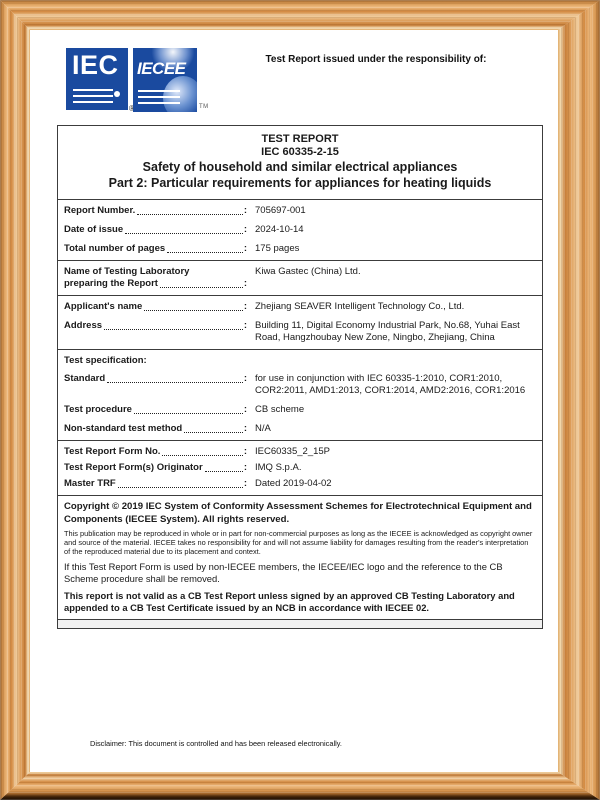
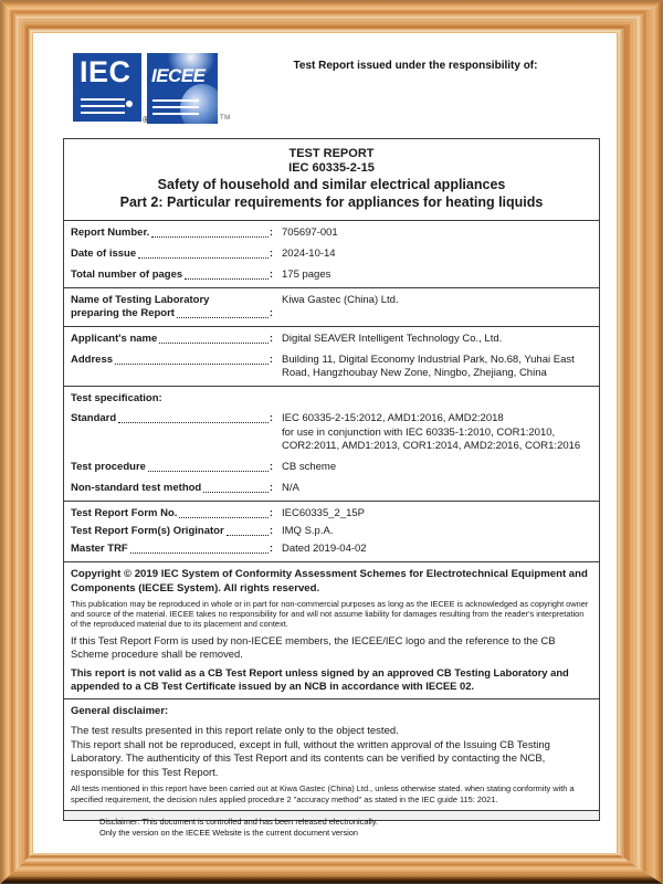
  IEC
  ®
  IECEE
  Test Report issued under the responsibility of:
  TEST REPORT
  IEC 60335-2-15
  Safety of household and similar electrical appliances
  Part 2: Particular requirements for appliances for heating liquids
  Report Number.
  :
  705697-001
  Date of issue
  :
  2024-10-14
  Total number of pages
  :
  175 pages
  Name of Testing Laboratory
  preparing the Report
  :
  Kiwa Gastec (China) Ltd.
  Applicant's name
  :
- Zhejiang SEAVER Intelligent Technology Co., Ltd.
+ Digital SEAVER Intelligent Technology Co., Ltd.
  Address
  :
  Building 11, Digital Economy Industrial Park, No.68, Yuhai East Road, Hangzhoubay New Zone, Ningbo, Zhejiang, China
  Test specification:
  Standard
  :
+ IEC 60335-2-15:2012, AMD1:2016, AMD2:2018
  for use in conjunction with IEC 60335-1:2010, COR1:2010, COR2:2011, AMD1:2013, COR1:2014, AMD2:2016, COR1:2016
  Test procedure
  :
  CB scheme
  Non-standard test method
  :
  N/A
  Test Report Form No.
  :
  IEC60335_2_15P
  Test Report Form(s) Originator
  :
  IMQ S.p.A.
  Master TRF
  :
  Dated 2019-04-02
  Copyright © 2019 IEC System of Conformity Assessment Schemes for Electrotechnical Equipment and Components (IECEE System). All rights reserved.
  This publication may be reproduced in whole or in part for non-commercial purposes as long as the IECEE is acknowledged as copyright owner and source of the material. IECEE takes no responsibility for and will not assume liability for damages resulting from the reader's interpretation of the reproduced material due to its placement and context.
  If this Test Report Form is used by non-IECEE members, the IECEE/IEC logo and the reference to the CB Scheme procedure shall be removed.
  This report is not valid as a CB Test Report unless signed by an approved CB Testing Laboratory and appended to a CB Test Certificate issued by an NCB in accordance with IECEE 02.
+ General disclaimer:
+ The test results presented in this report relate only to the object tested.
+ This report shall not be reproduced, except in full, without the written approval of the Issuing CB Testing Laboratory. The authenticity of this Test Report and its contents can be verified by contacting the NCB, responsible for this Test Report.
+ All tests mentioned in this report have been carried out at Kiwa Gastec (China) Ltd., unless otherwise stated. when stating conformity with a specified requirement, the decision rules applied procedure 2 "accuracy method" as stated in the IEC guide 115: 2021.
  Disclaimer: This document is controlled and has been released electronically.
+ Only the version on the IECEE Website is the current document version
